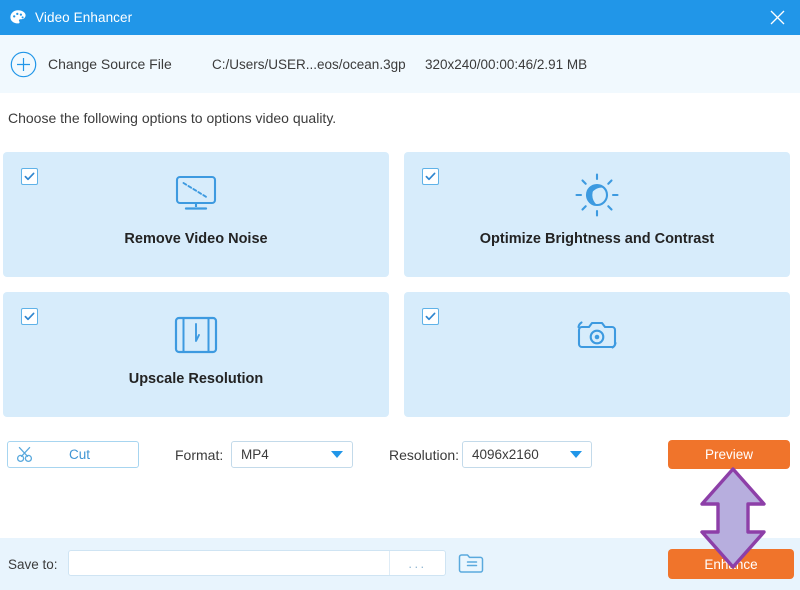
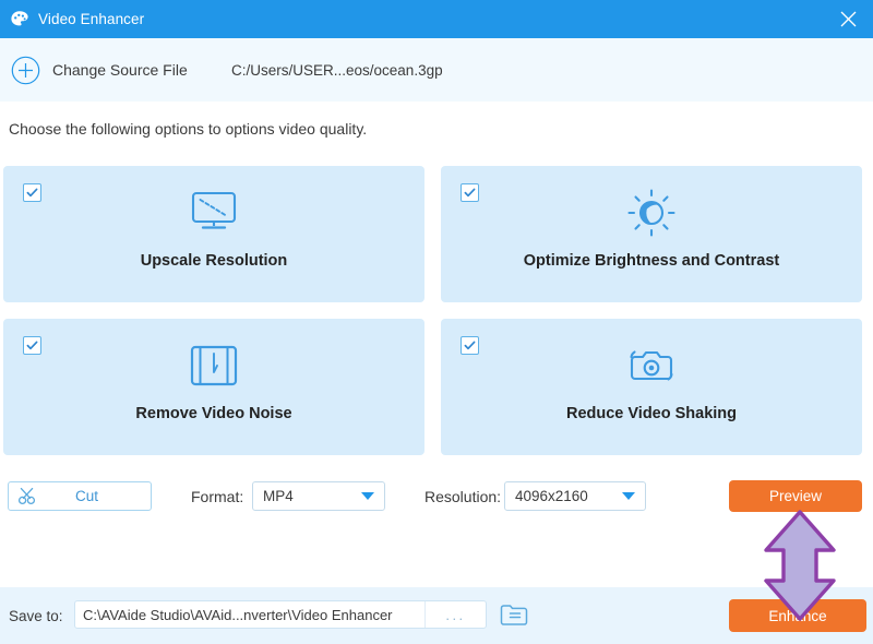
  Video Enhancer
  Change Source File
  C:/Users/USER...eos/ocean.3gp
- 320x240/00:00:46/2.91 MB
  Choose the following options to options video quality.
- Remove Video Noise
+ Upscale Resolution
  Optimize Brightness and Contrast
- Upscale Resolution
+ Remove Video Noise
+ Reduce Video Shaking
  Cut
  Format:
  MP4
  Resolution:
  4096x2160
  Preview
  Save to:
+ C:\AVAide Studio\AVAid...nverter\Video Enhancer
  ...
  Enhnce
